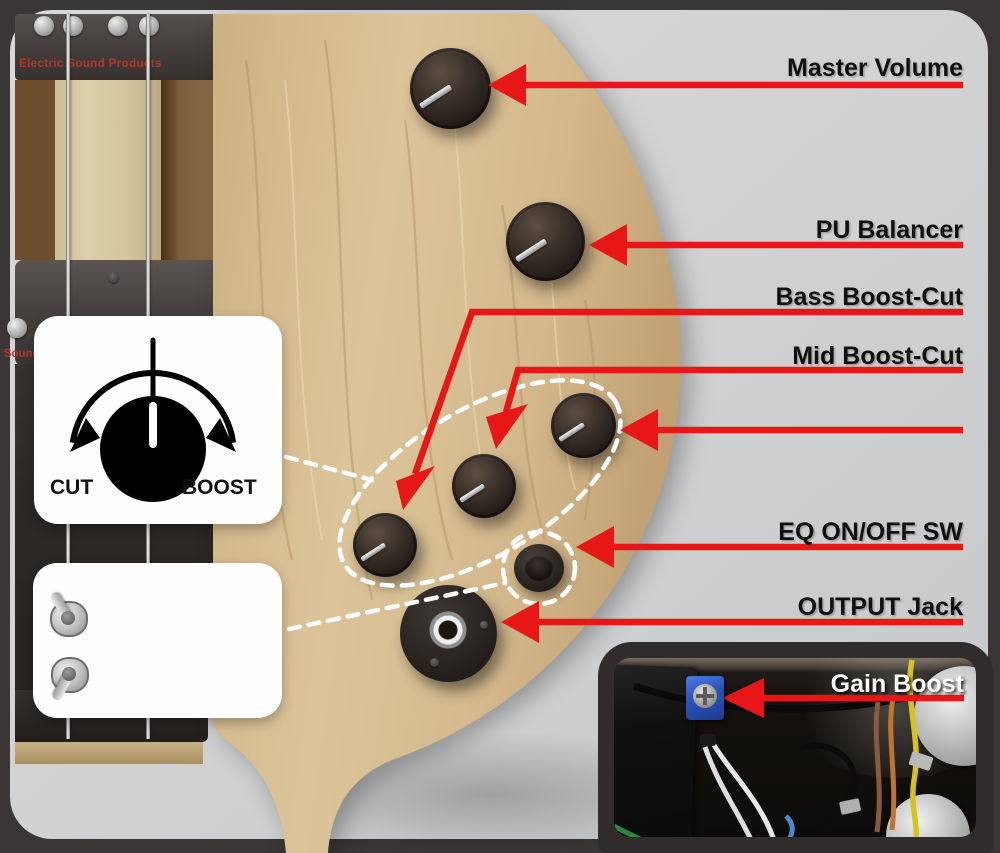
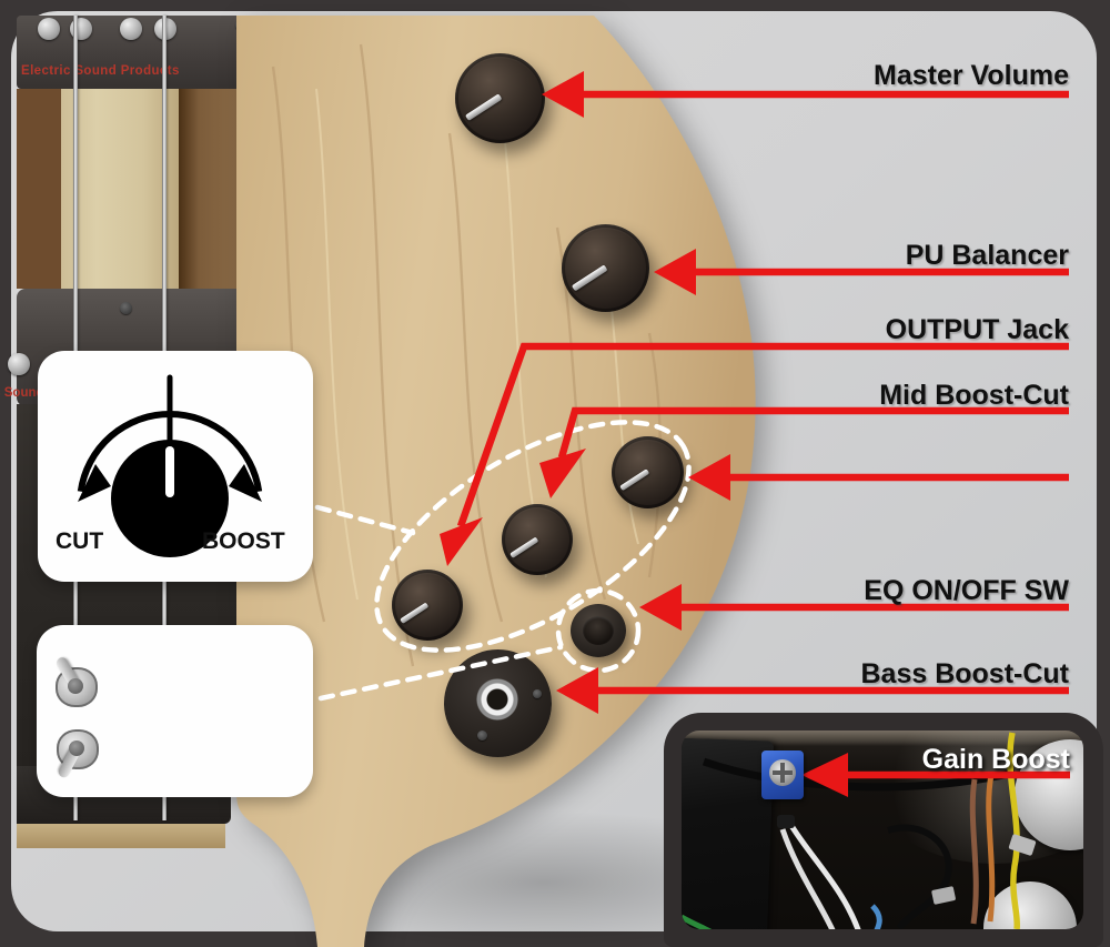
  Electric Sound Produts
  CUT
  BOOST
  Master Volume
  PU Balancer
- Bass Boost-Cut
+ OUTPUT Jack
  Mid Boost-Cut
  EQ ON/OFF SW
- OUTPUT Jack
+ Bass Boost-Cut
  Gain Boost
